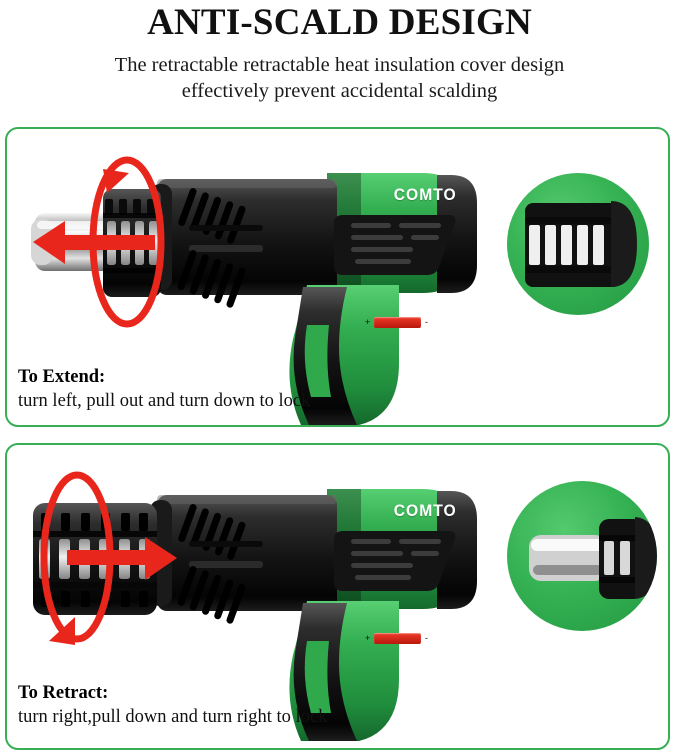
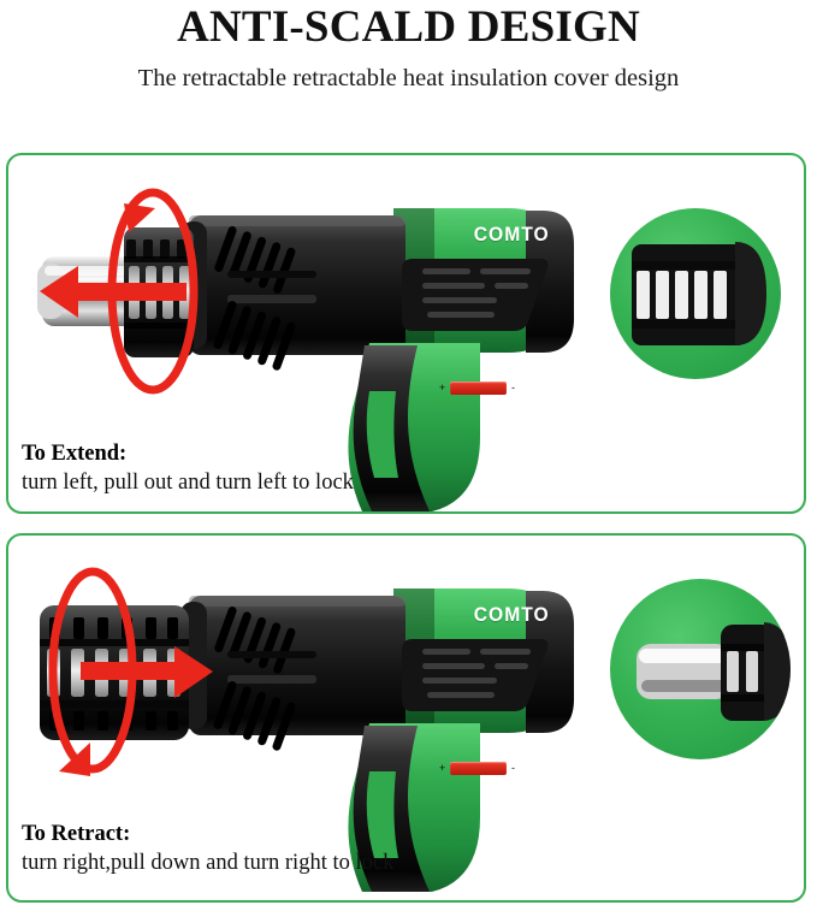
  ANTI-SCALD DESIGN
  The retractable retractable heat insulation cover design
- effectively prevent accidental scalding
  COMTO
  +
  -
  To Extend:
- turn left, pull out and turn down to lock
+ turn left, pull out and turn left to lock
  COMTO
  +
  -
  To Retract:
  turn right,pull down and turn right to lock
